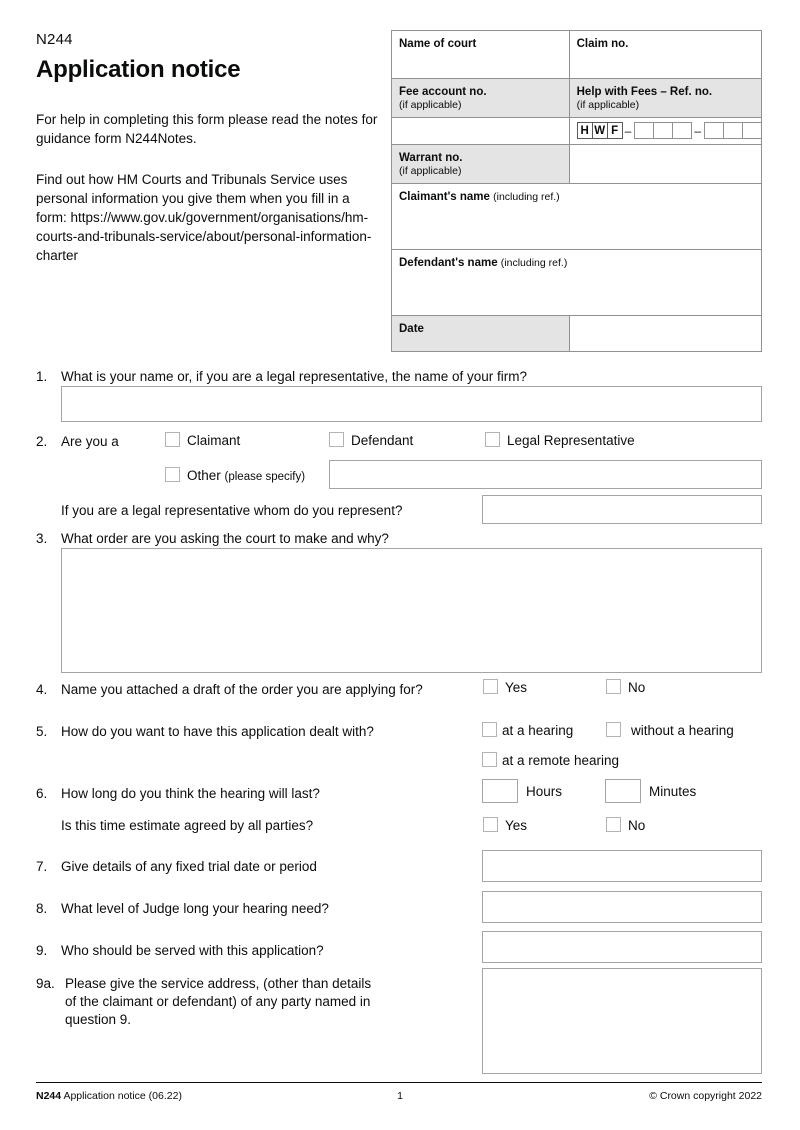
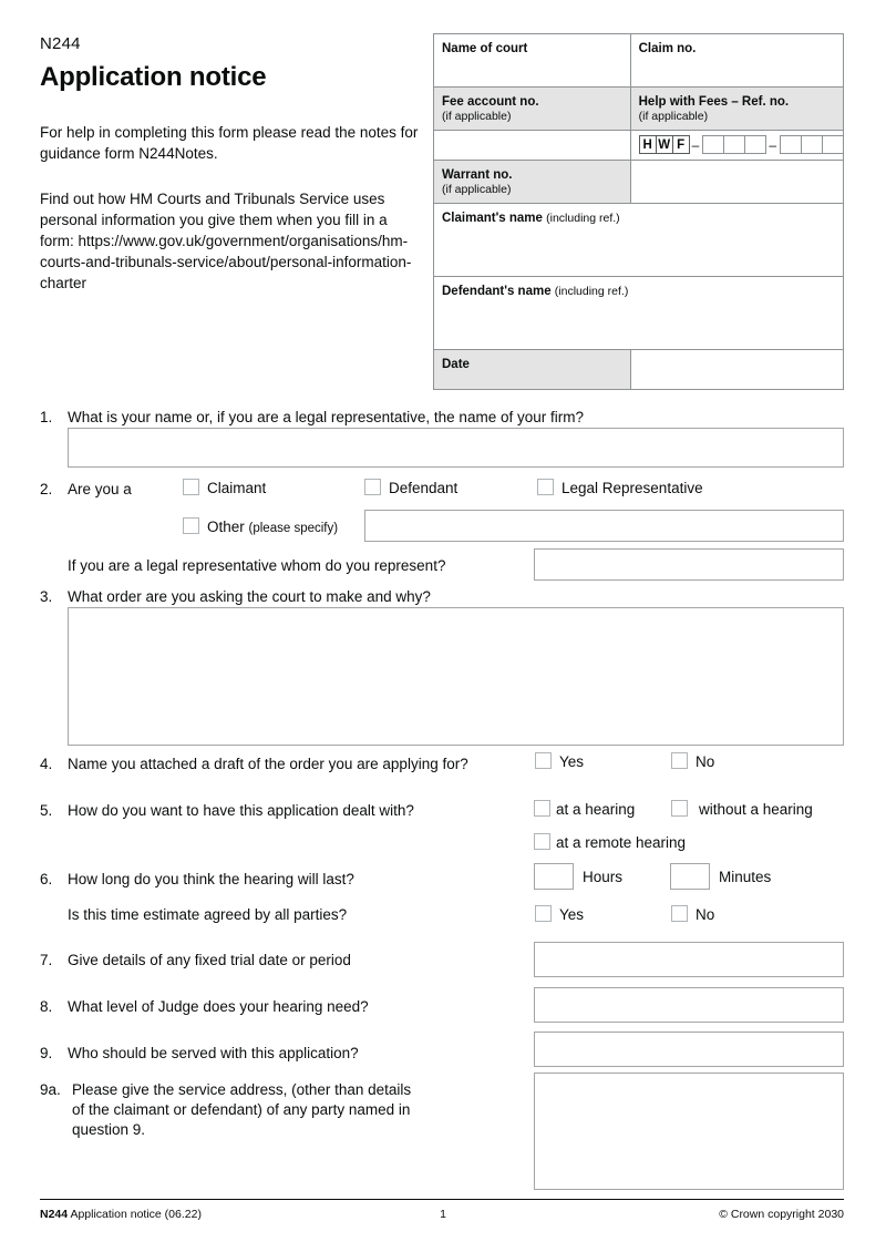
  N244
  Application notice
  For help in completing this form please read the notes for guidance form N244Notes.
  Find out how HM Courts and Tribunals Service uses personal information you give them when you fill in a form: https://www.gov.uk/government/organisations/hm-courts-and-tribunals-service/about/personal-information-charter
  Name of court	Claim no.
  Fee account no. (if applicable)	Help with Fees – Ref. no. (if applicable)
  	H W F – –
  Warrant no. (if applicable)
  Claimant's name (including ref.)
  Defendant's name (including ref.)
  Date
  1.
  What is your name or, if you are a legal representative, the name of your firm?
  2.
  Are you a
  Claimant
  Defendant
  Legal Representative
  Other (please specify)
  If you are a legal representative whom do you represent?
  3.
  What order are you asking the court to make and why?
  4.
  Name you attached a draft of the order you are applying for?
  Yes
  No
  5.
  How do you want to have this application dealt with?
  at a hearing
  without a hearing
  at a remote hearing
  6.
  How long do you think the hearing will last?
  Hours
  Minutes
  Is this time estimate agreed by all parties?
  Yes
  No
  7.
  Give details of any fixed trial date or period
  8.
- What level of Judge long your hearing need?
+ What level of Judge does your hearing need?
  9.
  Who should be served with this application?
  9a.
  Please give the service address, (other than details
  of the claimant or defendant) of any party named in
  question 9.
  N244 Application notice (06.22)
  1
- © Crown copyright 2022
+ © Crown copyright 2030
